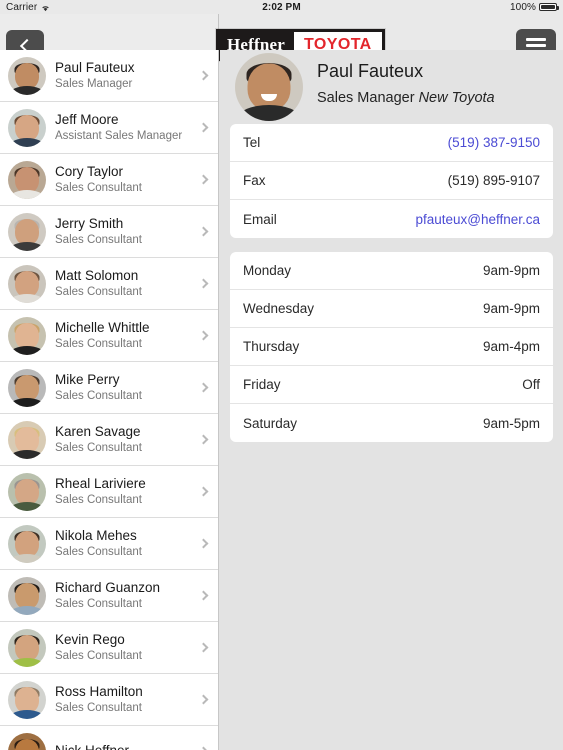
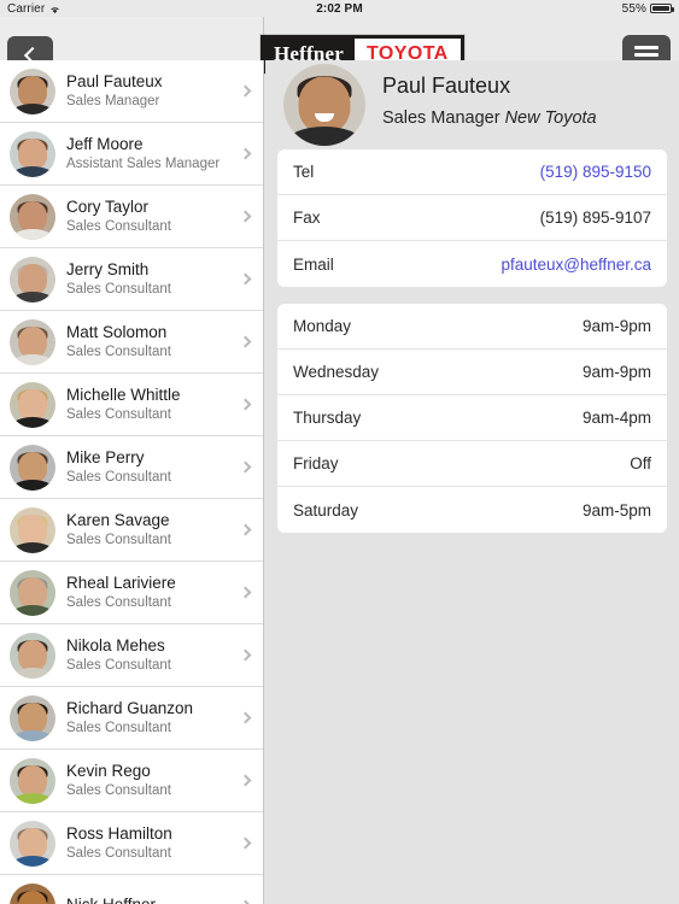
  Carrier
  2:02 PM
- 100%
+ 55%
  Heffner
  TOYOTA
  Paul Fauteux
  Sales Manager
  Jeff Moore
  Assistant Sales Manager
  Cory Taylor
  Sales Consultant
  Jerry Smith
  Sales Consultant
  Matt Solomon
  Sales Consultant
  Michelle Whittle
  Sales Consultant
  Mike Perry
  Sales Consultant
  Karen Savage
  Sales Consultant
  Rheal Lariviere
  Sales Consultant
  Nikola Mehes
  Sales Consultant
  Richard Guanzon
  Sales Consultant
  Kevin Rego
  Sales Consultant
  Ross Hamilton
  Sales Consultant
  Paul Fauteux
  Sales Manager New Toyota
  Tel
- (519) 387-9150
+ (519) 895-9150
  Fax
  (519) 895-9107
  Email
  pfauteux@heffner.ca
  Monday
  9am-9pm
  Wednesday
  9am-9pm
  Thursday
  9am-4pm
  Friday
  Off
  Saturday
  9am-5pm
